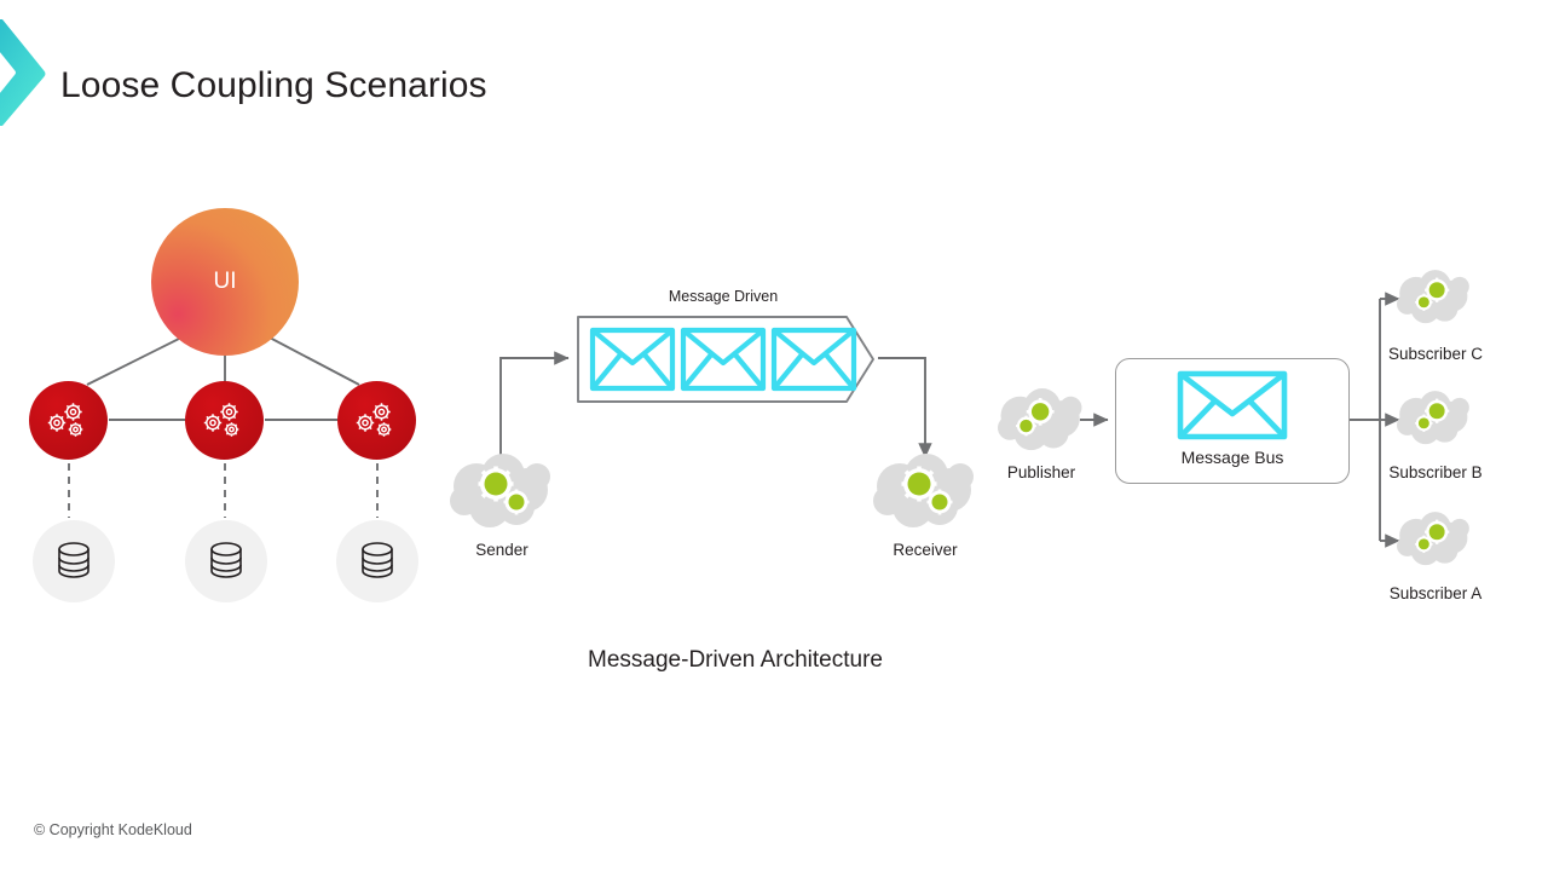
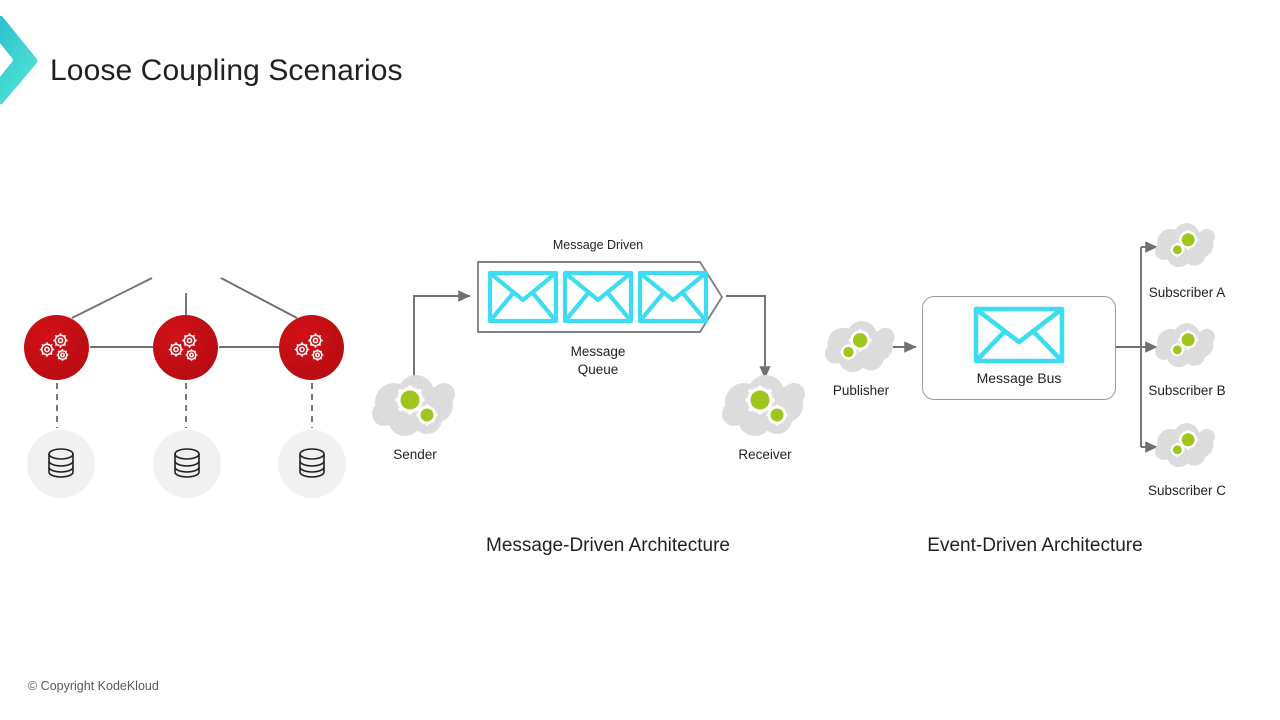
  Loose Coupling Scenarios
- UI
  Message Driven
+ Message
+ Queue
  Sender
  Receiver
  Publisher
  Message Bus
- Subscriber C
+ Subscriber A
  Subscriber B
- Subscriber A
+ Subscriber C
  Message-Driven Architecture
+ Event-Driven Architecture
  © Copyright KodeKloud
